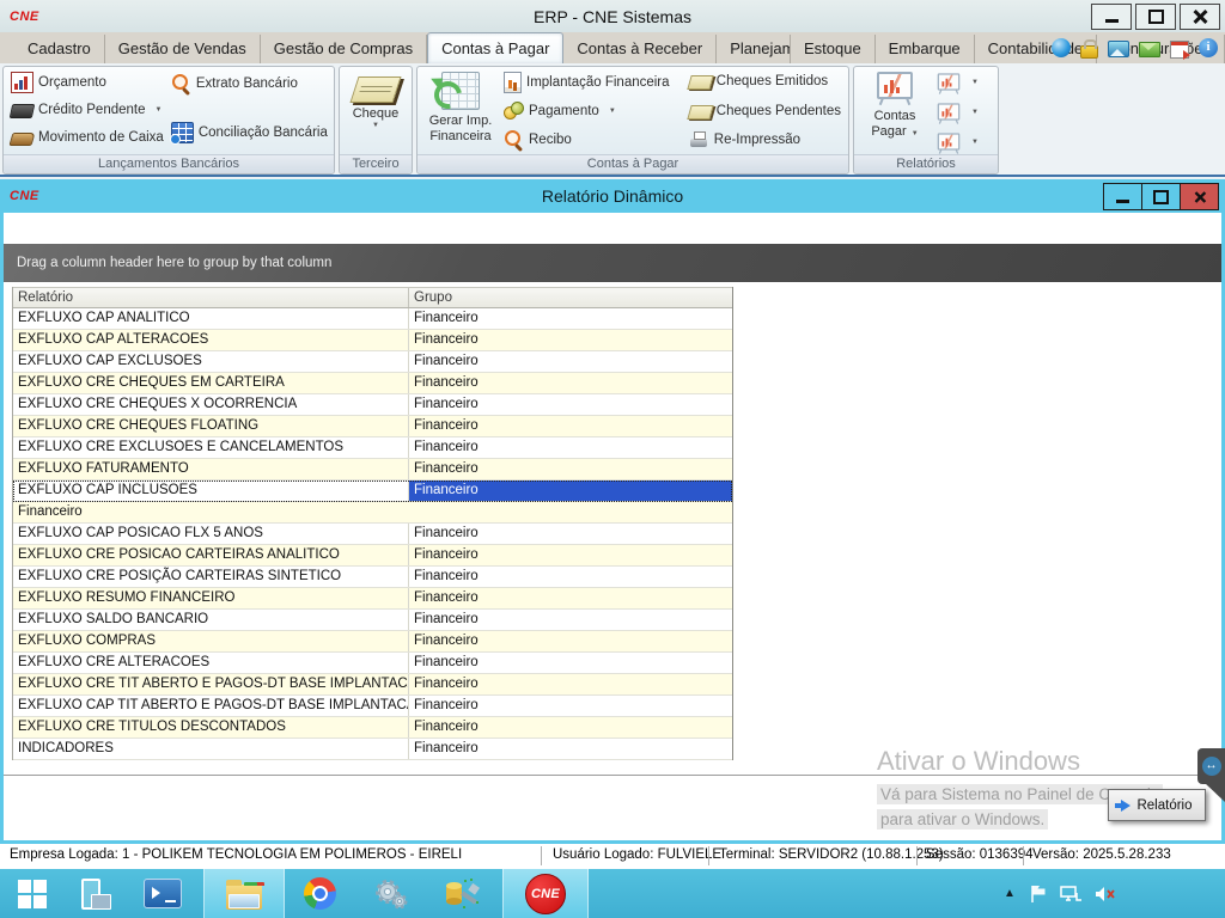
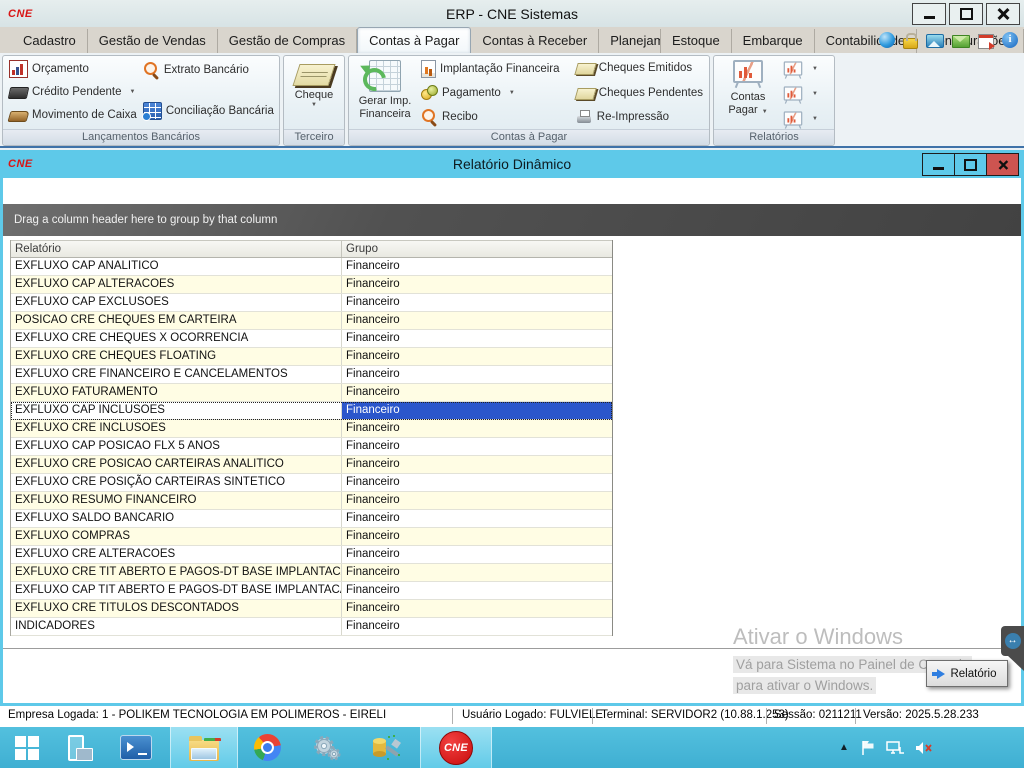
  CNE
  ERP - CNE Sistemas
  Cadastro
  Gestão de Vendas
  Gestão de Compras
  Contas à Pagar
  Contas à Receber
  Estoque
  Embarque
  Contabilie
  Orçamento
  Crédito Pendente
  Movimento de Caixa
  Extrato Bancário
  Conciliação Bancária
  Lançamentos Bancários
  Cheque
  Terceiro
  Gerar Imp.
  Financeira
  Implantação Financeira
  Pagamento
  Recibo
  Cheques Emitidos
  Cheques Pendentes
  Re-Impressão
  Contas à Pagar
  Contas
  Pagar
  Relatórios
  CNE
  Relatório Dinâmico
  Drag a column header here to group by that column
  Relatório
  Grupo
  EXFLUXO CAP ANALITICO
  Financeiro
  EXFLUXO CAP ALTERACOES
  Financeiro
  EXFLUXO CAP EXCLUSOES
  Financeiro
- EXFLUXO CRE CHEQUES EM CARTEIRA
+ POSICAO CRE CHEQUES EM CARTEIRA
  Financeiro
  EXFLUXO CRE CHEQUES X OCORRENCIA
  Financeiro
  EXFLUXO CRE CHEQUES FLOATING
  Financeiro
- EXFLUXO CRE EXCLUSOES E CANCELAMENTOS
+ EXFLUXO CRE FINANCEIRO E CANCELAMENTOS
  Financeiro
  EXFLUXO FATURAMENTO
  Financeiro
  EXFLUXO CAP INCLUSOES
  Financeiro
+ EXFLUXO CRE INCLUSOES
  Financeiro
  EXFLUXO CAP POSICAO FLX 5 ANOS
  Financeiro
  EXFLUXO CRE POSICAO CARTEIRAS ANALITICO
  Financeiro
  EXFLUXO CRE POSIÇÃO CARTEIRAS SINTETICO
  Financeiro
  EXFLUXO RESUMO FINANCEIRO
  Financeiro
  EXFLUXO SALDO BANCARIO
  Financeiro
  EXFLUXO COMPRAS
  Financeiro
  EXFLUXO CRE ALTERACOES
  Financeiro
  EXFLUXO CRE TIT ABERTO E PAGOS-DT BASE IMPLANTAC
  Financeiro
  EXFLUXO CAP TIT ABERTO E PAGOS-DT BASE IMPLANTAC
  Financeiro
  EXFLUXO CRE TITULOS DESCONTADOS
  Financeiro
  INDICADORES
  Financeiro
  Ativar o Windows
  Vá para Sistema no Painel de C
  para ativar o Windows.
  Relatório
  ↔
  Empresa Logada: 1 - POLIKEM TECNOLOGIA EM POLIMEROS - EIRELI
  Usuário Logado: FULVIEE
  Terminal: SERVIDOR2 (10.88.1.253)
- Sessão: 0136394
+ Sessão: 0211211
  Versão: 2025.5.28.233
  CNE
  ▲
